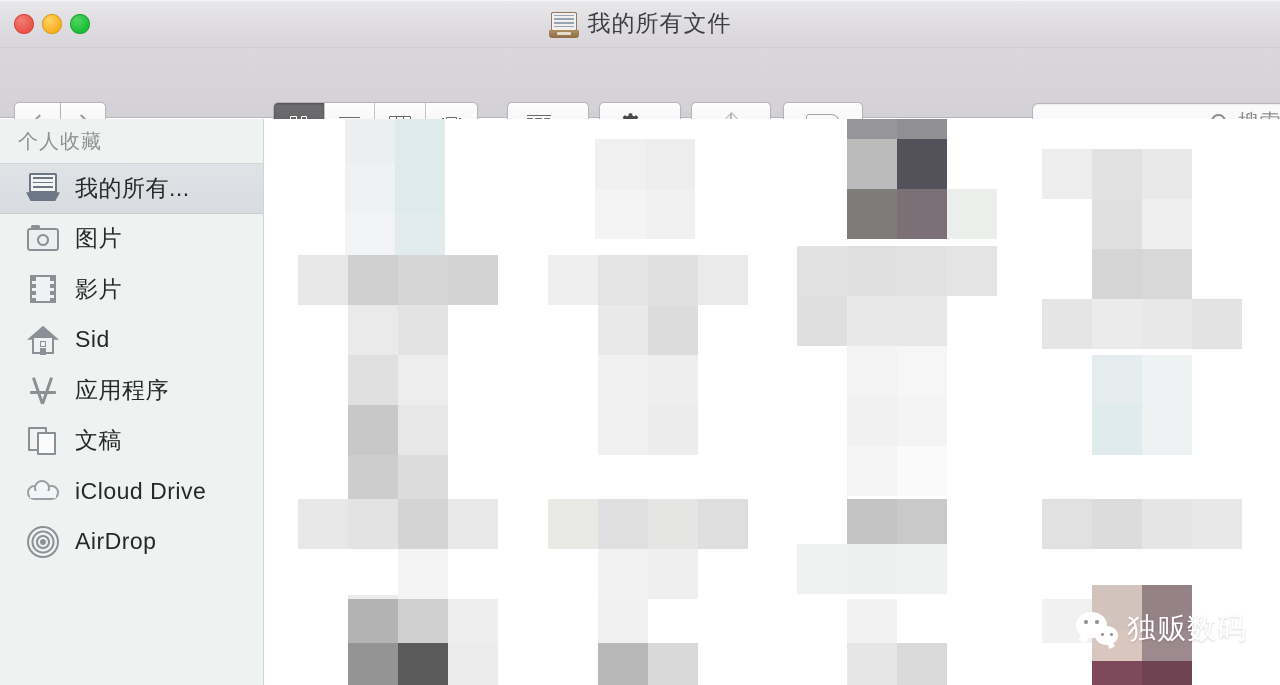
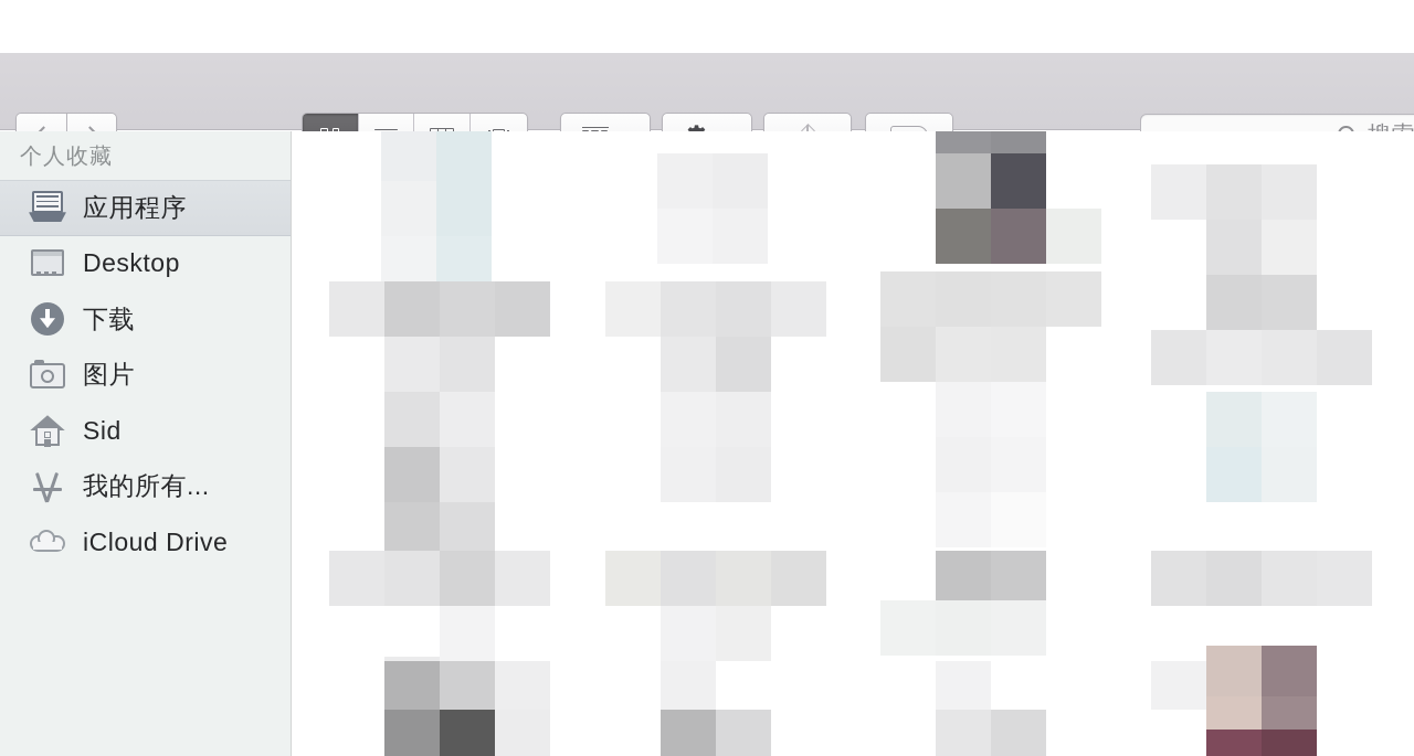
- 我的所有文件
  个人收藏
- 我的所有...
+ 应用程序
+ Desktop
+ 下载
  图片
- 影片
  Sid
- 应用程序
+ 我的所有...
- 文稿
  iCloud Drive
- AirDrop
- 独贩数码
